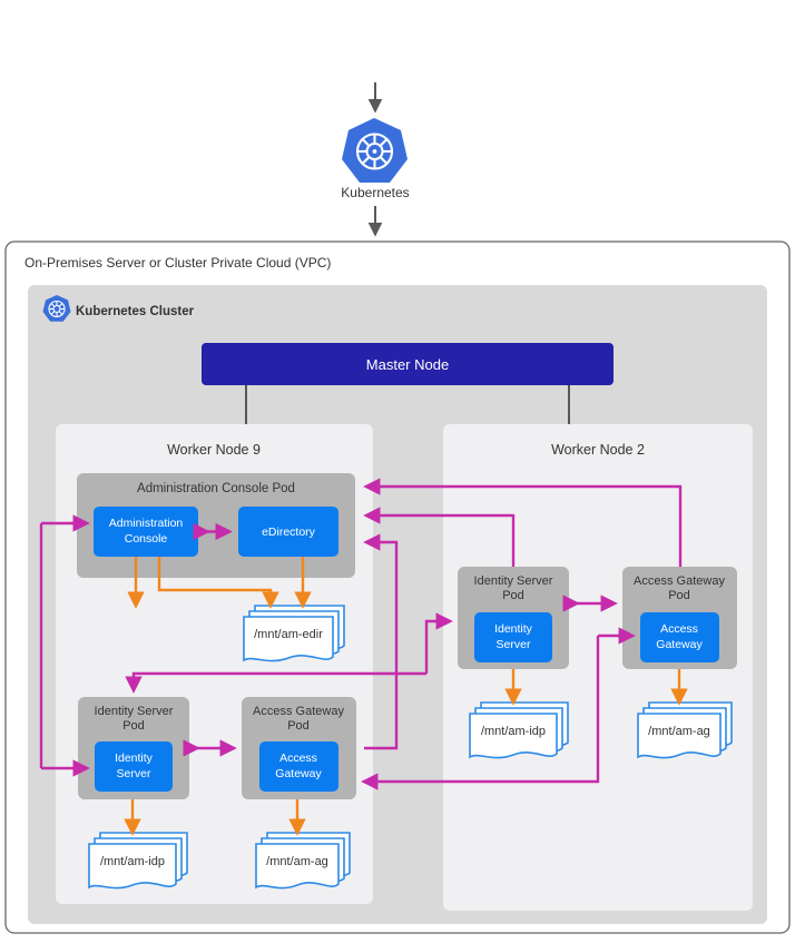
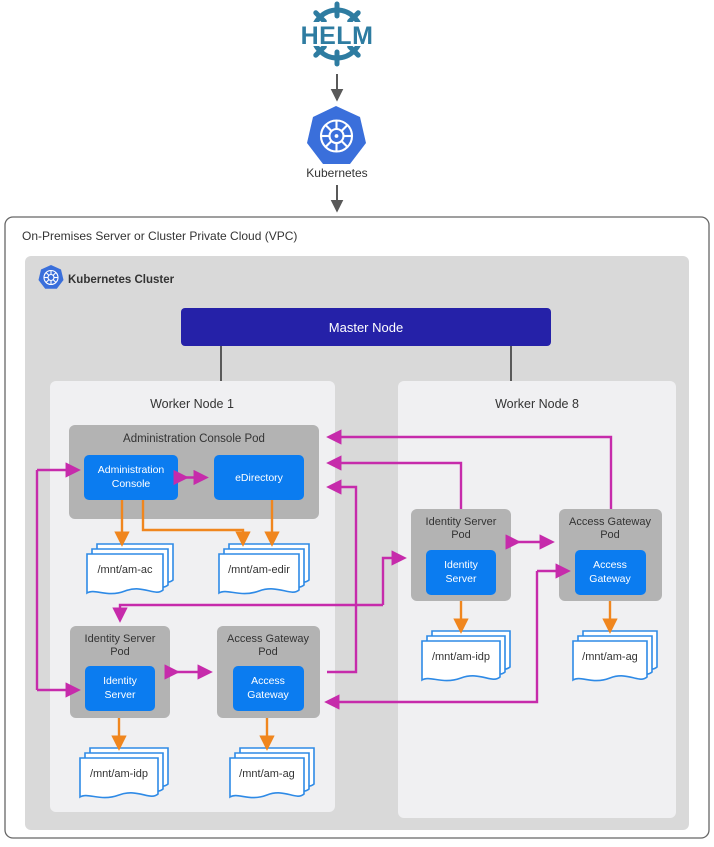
+ HELM
  Kubernetes
  On-Premises Server or Cluster Private Cloud (VPC)
  Kubernetes Cluster
  Master Node
- Worker Node 9
+ Worker Node 1
  Administration Console Pod
  Administration
  Console
  eDirectory
+ /mnt/am-ac
  /mnt/am-edir
  Identity Server
  Pod
  Identity
  Server
  Access Gateway
  Pod
  Access
  Gateway
  /mnt/am-idp
  /mnt/am-ag
- Worker Node 2
+ Worker Node 8
  Identity Server
  Pod
  Identity
  Server
  Access Gateway
  Pod
  Access
  Gateway
  /mnt/am-idp
  /mnt/am-ag
